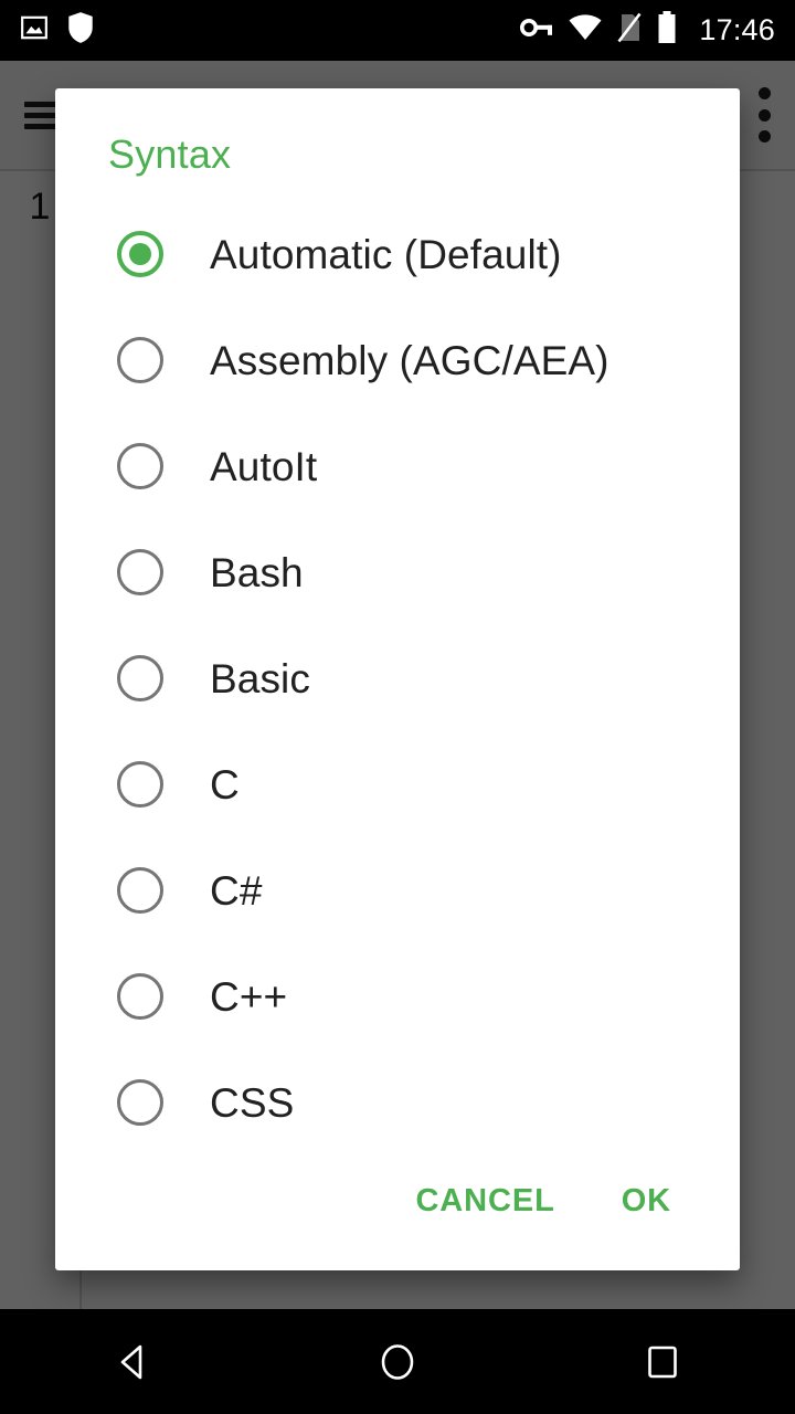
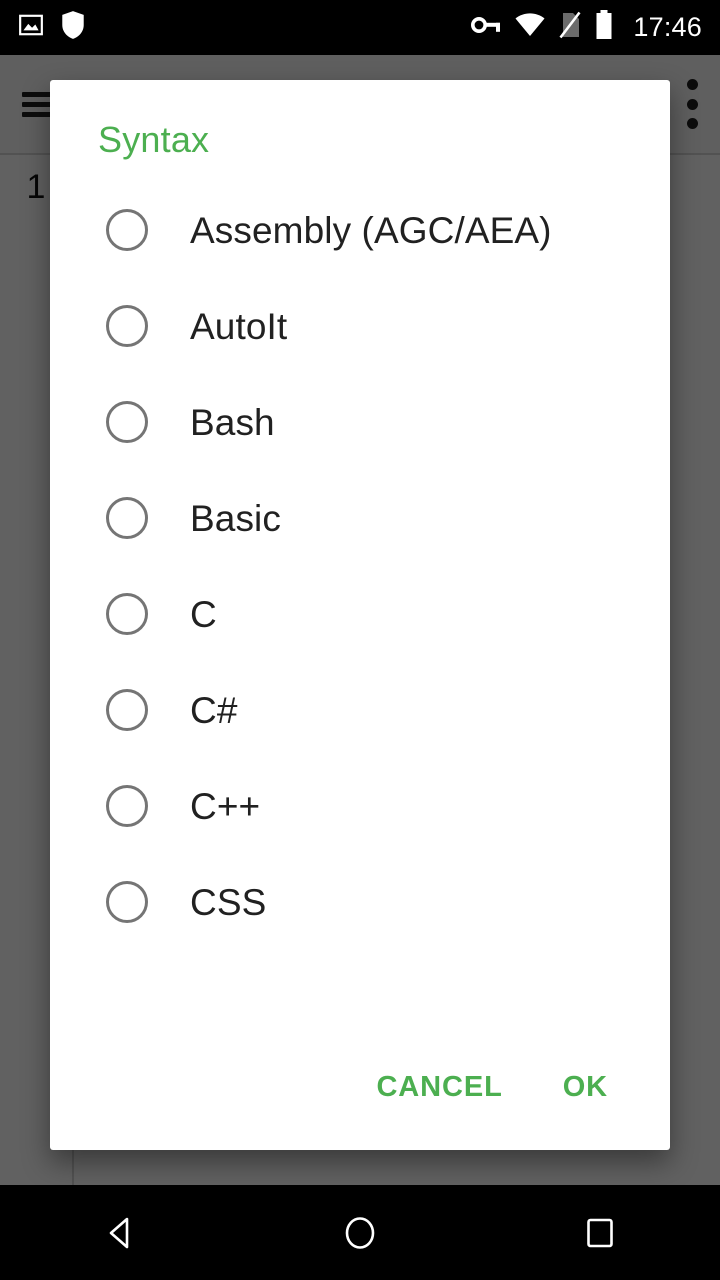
  17:46
  1
  Syntax
- Automatic (Default)
  Assembly (AGC/AEA)
  AutoIt
  Bash
  Basic
  C
  C#
  C++
  CSS
  CANCEL
  OK
